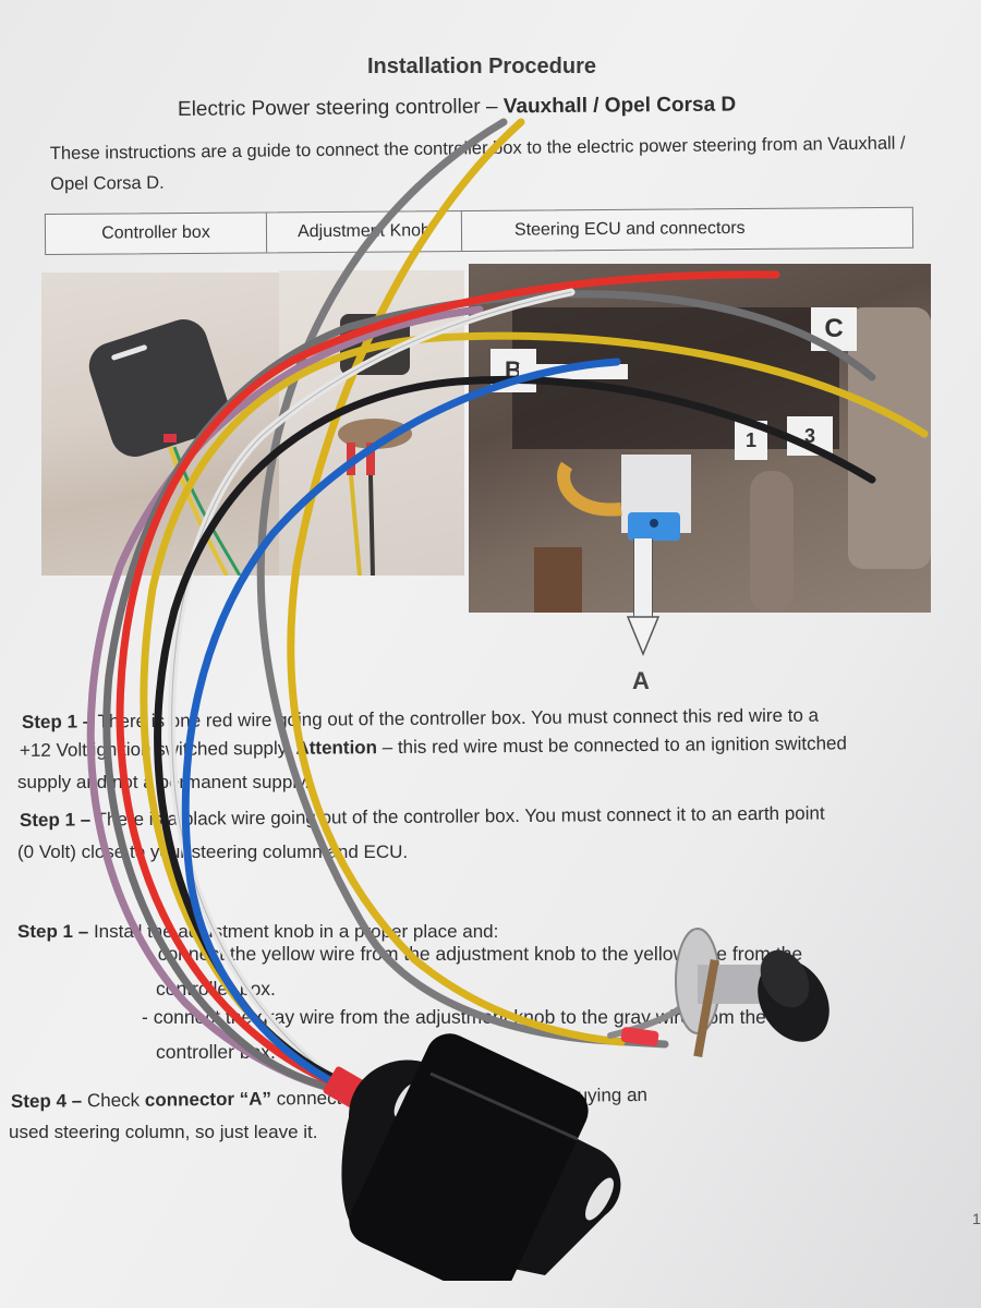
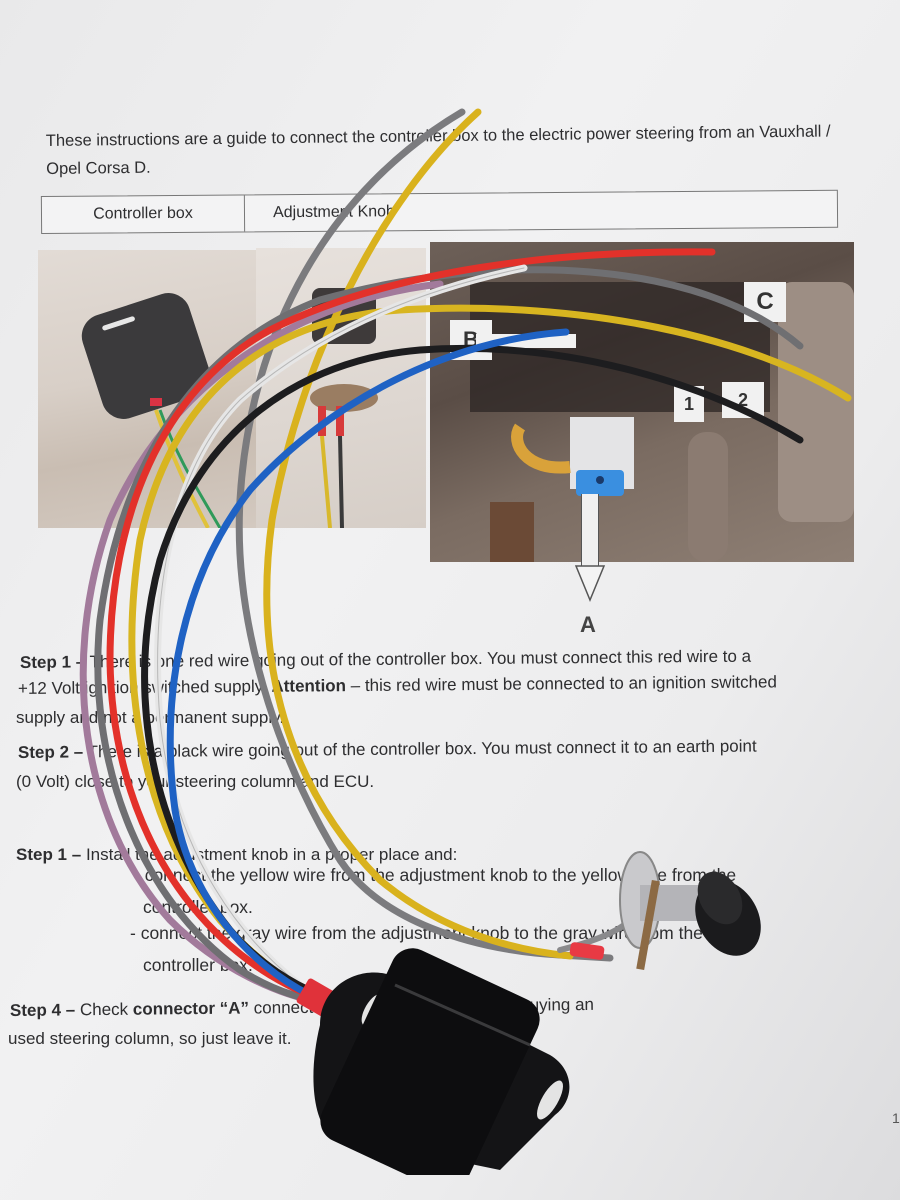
- Installation Procedure
- Electric Power steering controller – Vauxhall / Opel Corsa D
  These instructions are a guide to connect the contrerox to the electric power steering from an Vauxhall / Opel Corsa D.
  Controller box
  Adjustmet Kno
- Steering ECU and connectors
  B
  C
  1
- 3
+ 2
  A
  Step 1 her in red wireng out of the controller box. You must connect this red wire to a
  +12 Voltgnioihed supply ttention – this red wire must be connected to an ignition switched
  supply ad nt prmanent supp
- Step 1 – hee i alack wire goin out of the controller box. You must connect it to an earth point
+ Step 2 – hee i alack wire goin out of the controller box. You must connect it to an earth point
  (0 Volt) close t y steering columnnd ECU.
  Step 1 – Insta t autment knob in a poer place and:
  con the yellow wire fromhe adjustment knob to the yelloe frome
  - conn te gay wire from the adjustnnob to the grayrm the
  controllerx
  used steering column, so just leave it.
  1
